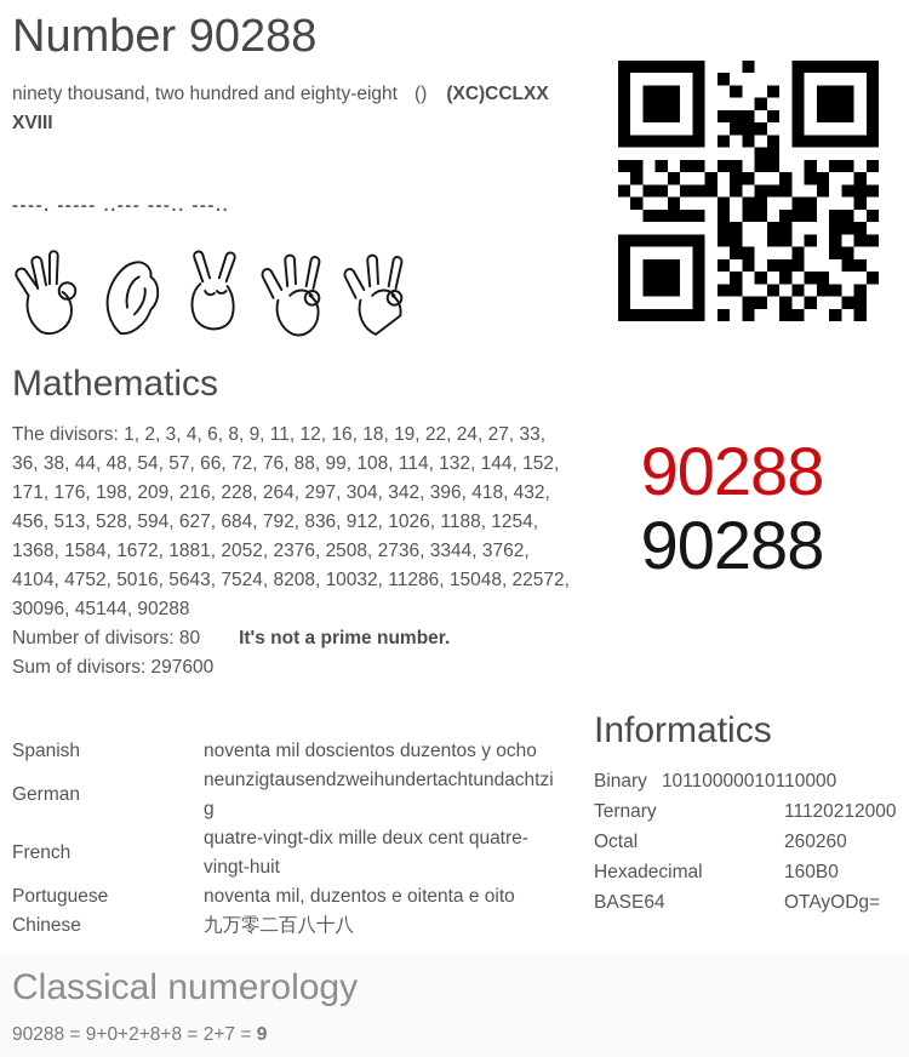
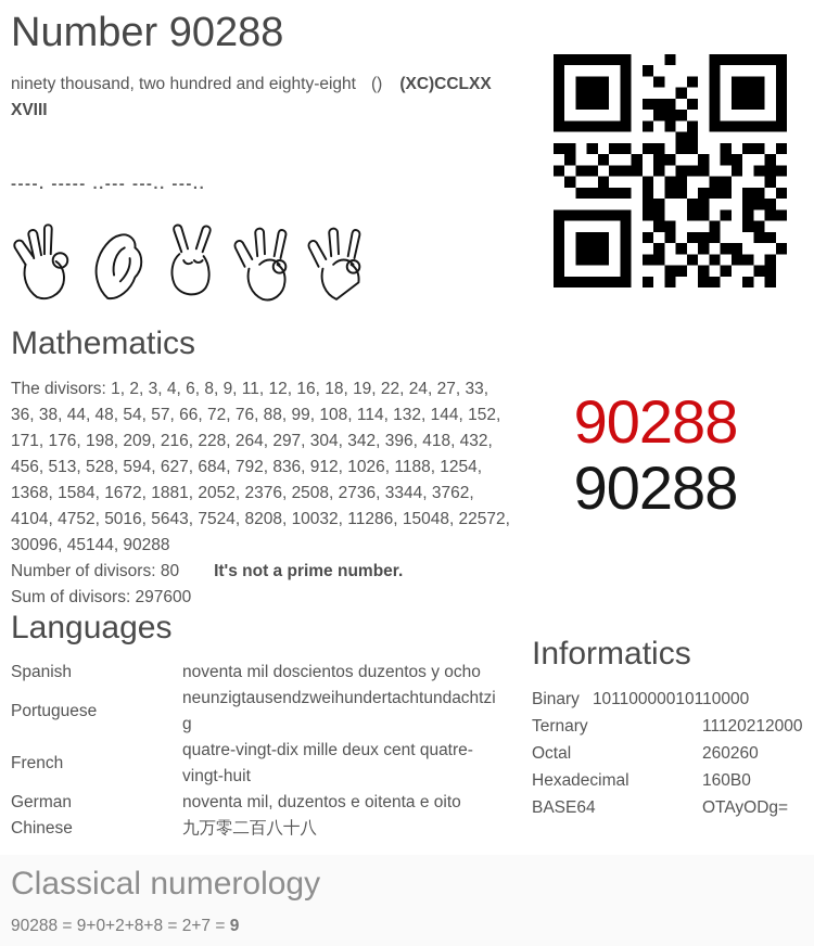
  Number 90288
  ninety thousand, two hundred and eighty-eight () (XC)CCLXX
  XVIII
  ----. ----- ..--- ---.. ---..
  Mathematics
  The divisors: 1, 2, 3, 4, 6, 8, 9, 11, 12, 16, 18, 19, 22, 24, 27, 33, 36, 38, 44, 48, 54, 57, 66, 72, 76, 88, 99, 108, 114, 132, 144, 152, 171, 176, 198, 209, 216, 228, 264, 297, 304, 342, 396, 418, 432, 456, 513, 528, 594, 627, 684, 792, 836, 912, 1026, 1188, 1254, 1368, 1584, 1672, 1881, 2052, 2376, 2508, 2736, 3344, 3762, 4104, 4752, 5016, 5643, 7524, 8208, 10032, 11286, 15048, 22572, 30096, 45144, 90288
  Number of divisors: 80 It's not a prime number.
  Sum of divisors: 297600
  90288
  90288
+ Languages
  Spanish	noventa mil doscientos duzentos y ocho
- German	neunzigtausendzweihundertachtundachtzig
+ Portuguese	neunzigtausendzweihundertachtundachtzig
  French	quatre-vingt-dix mille deux cent quatre-vingt-huit
- Portuguese	noventa mil, duzentos e oitenta e oito
+ German	noventa mil, duzentos e oitenta e oito
  Chinese	九万零二百八十八
  Informatics
  Binary
  10110000010110000
  Ternary
  11120212000
  Octal
  260260
  Hexadecimal
  160B0
  BASE64
  OTAyODg=
  Classical numerology
  90288 = 9+0+2+8+8 = 2+7 = 9
